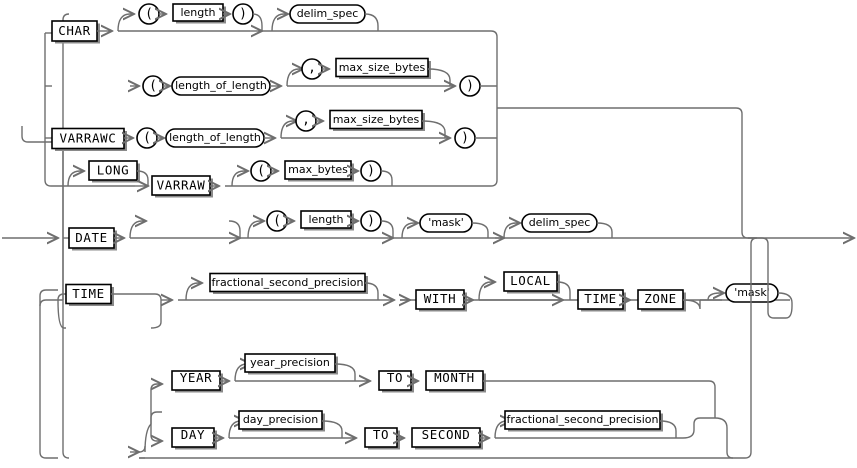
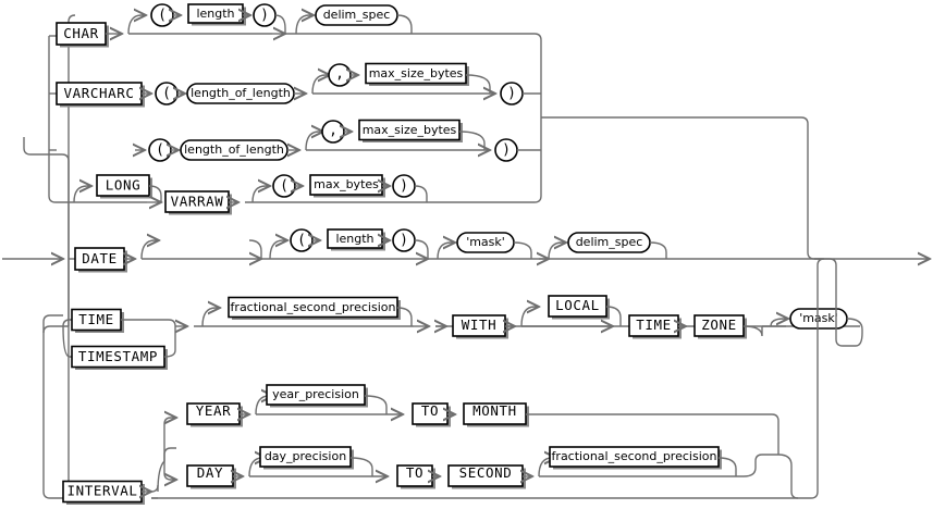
  CHAR
  (
  length
  )
  delim_spec
+ VARCHARC
  (
  length_of_length
  ,
  max_size_bytes
  )
- VARRAWC
  (
  length_of_length
  ,
  max_size_bytes
  )
  LONG
  VARRAW
  (
  max_bytes
  )
  DATE
  (
  length
  )
  'mask'
  delim_spec
  TIME
+ TIMESTAMP
  fractional_second_precision
  WITH
  LOCAL
  TIME
  ZONE
+ INTERVAL
  YEAR
  year_precision
  TO
  MONTH
  DAY
  day_precision
  TO
  SECOND
  fractional_second_precision
